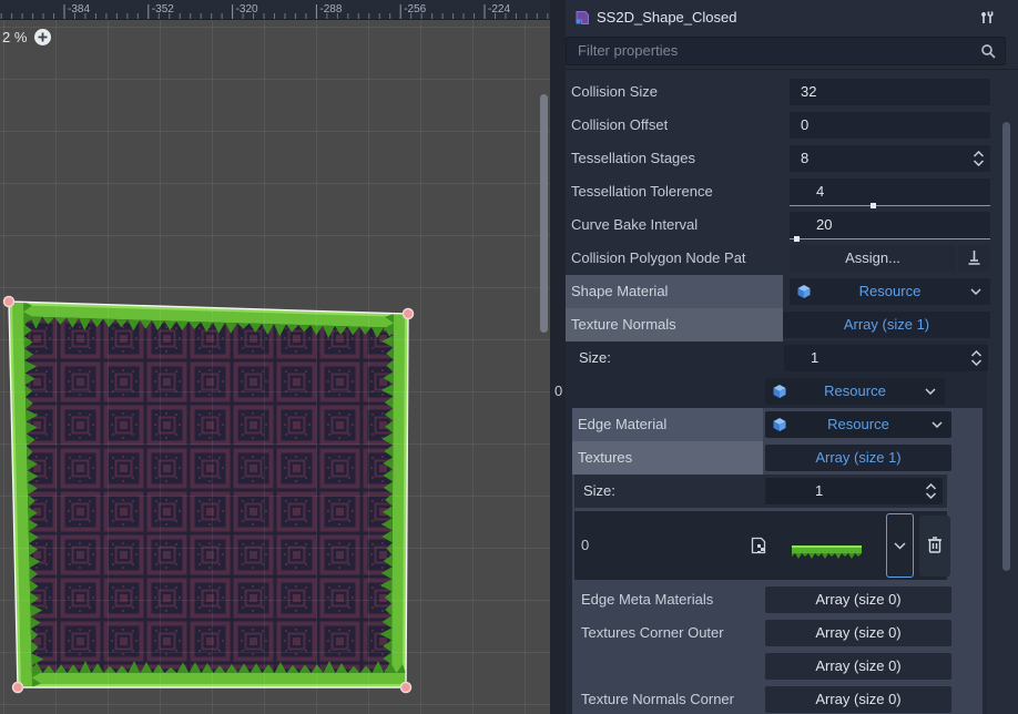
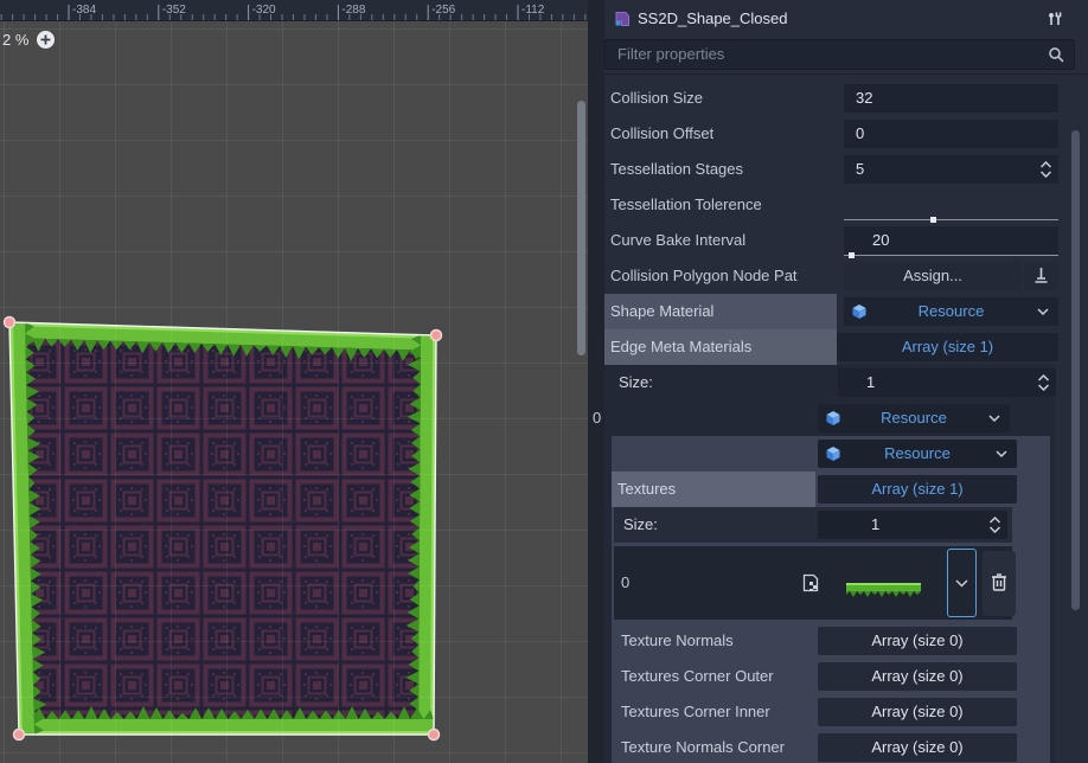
  -384
  -352
  -320
  -288
  -256
- -224
+ -112
  2 %
  SS2D_Shape_Closed
  Filter properties
  Collision Size
  32
  Collision Offset
  0
  Tessellation Stages
- 8
+ 5
  Tessellation Tolerence
- 4
  Curve Bake Interval
  20
  Collision Polygon Node Pat
  Assign...
  Shape Material
  Resource
- Texture Normals
+ Edge Meta Materials
  Array (size 1)
  Size:
  1
  0
  Resource
- Edge Material
  Resource
  Textures
  Array (size 1)
  Size:
  1
  0
- Edge Meta Materials
+ Texture Normals
  Array (size 0)
  Textures Corner Outer
  Array (size 0)
+ Textures Corner Inner
  Array (size 0)
  Texture Normals Corner
  Array (size 0)
